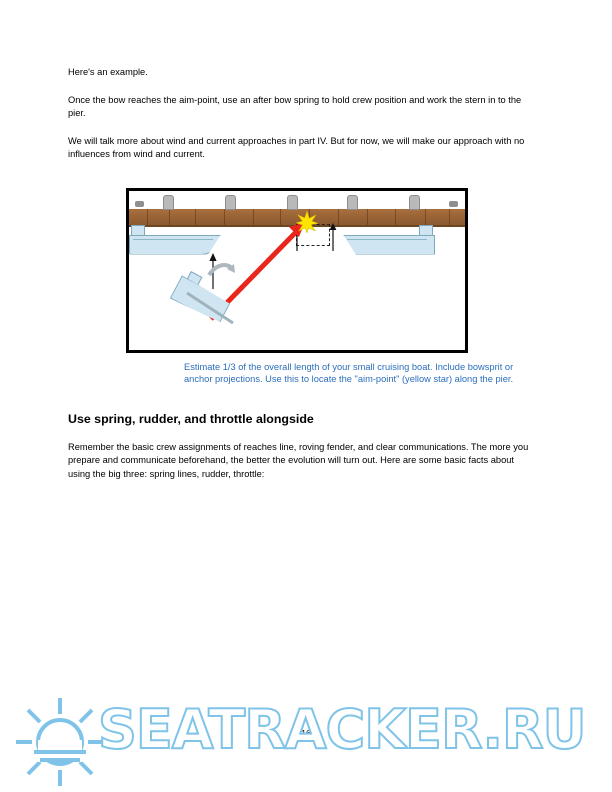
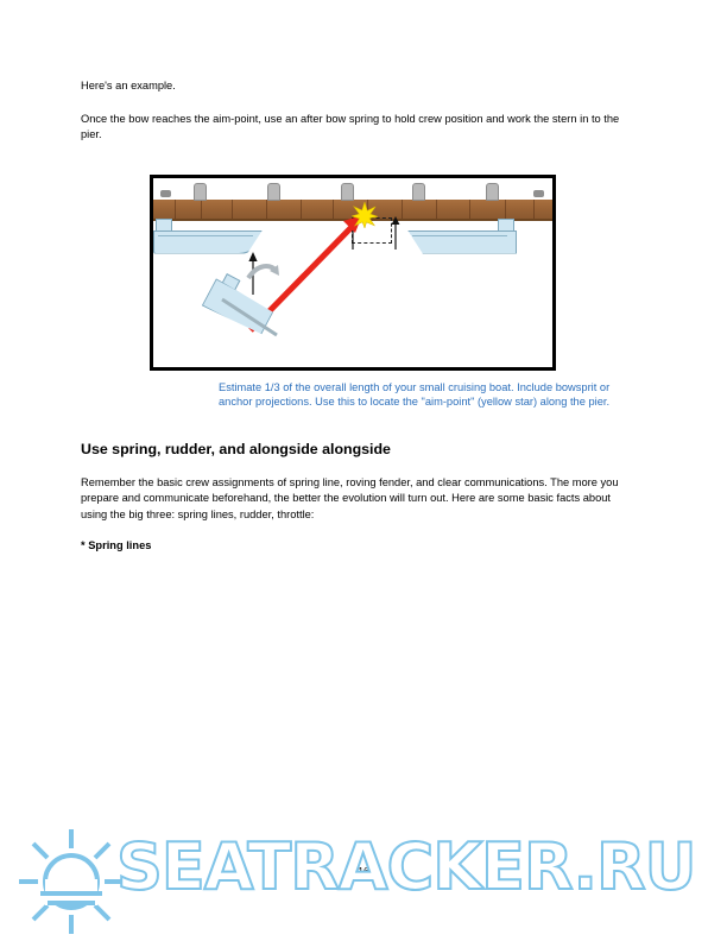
  Here's an example.
  Once the bow reaches the aim-point, use an after bow spring to hold crew position and work the stern in to the pier.
- We will talk more about wind and current approaches in part IV. But for now, we will make our approach with no influences from wind and current.
  Estimate 1/3 of the overall length of your small cruising boat. Include bowsprit or anchor projections. Use this to locate the "aim-point" (yellow star) along the pier.
- Use spring, rudder, and throttle alongside
+ Use spring, rudder, and alongside alongside
- Remember the basic crew assignments of reaches line, roving fender, and clear communications. The more you prepare and communicate beforehand, the better the evolution will turn out. Here are some basic facts about using the big three: spring lines, rudder, throttle:
+ Remember the basic crew assignments of spring line, roving fender, and clear communications. The more you prepare and communicate beforehand, the better the evolution will turn out. Here are some basic facts about using the big three: spring lines, rudder, throttle:
+ * Spring lines
  16
  SEATRACKER.RU
